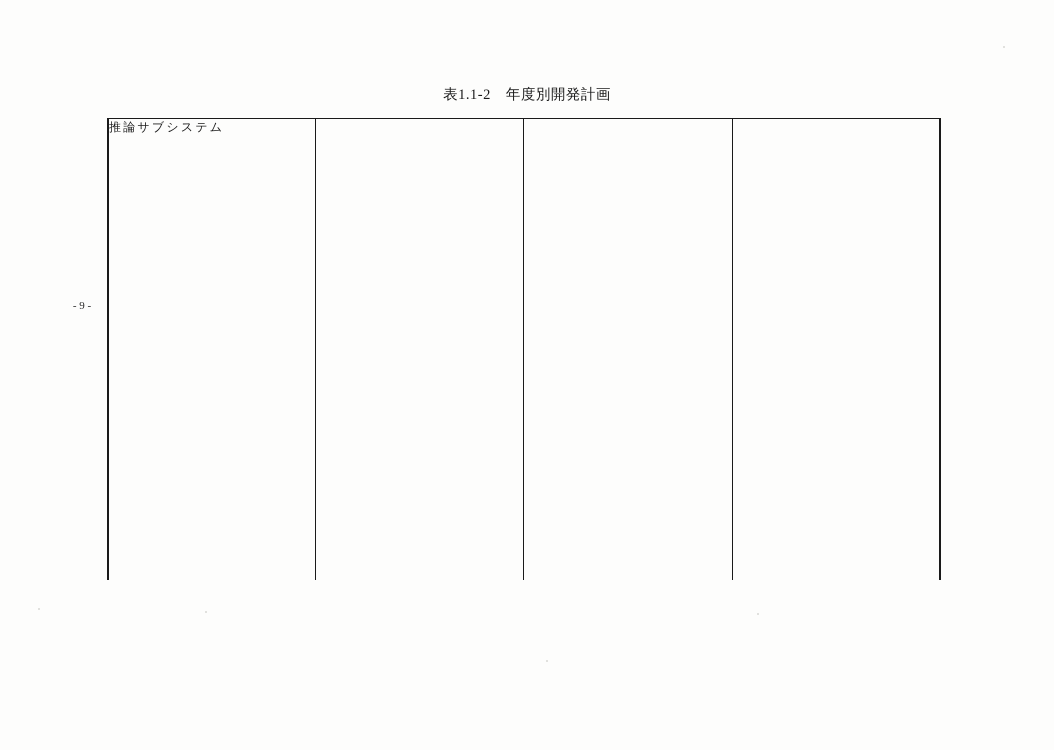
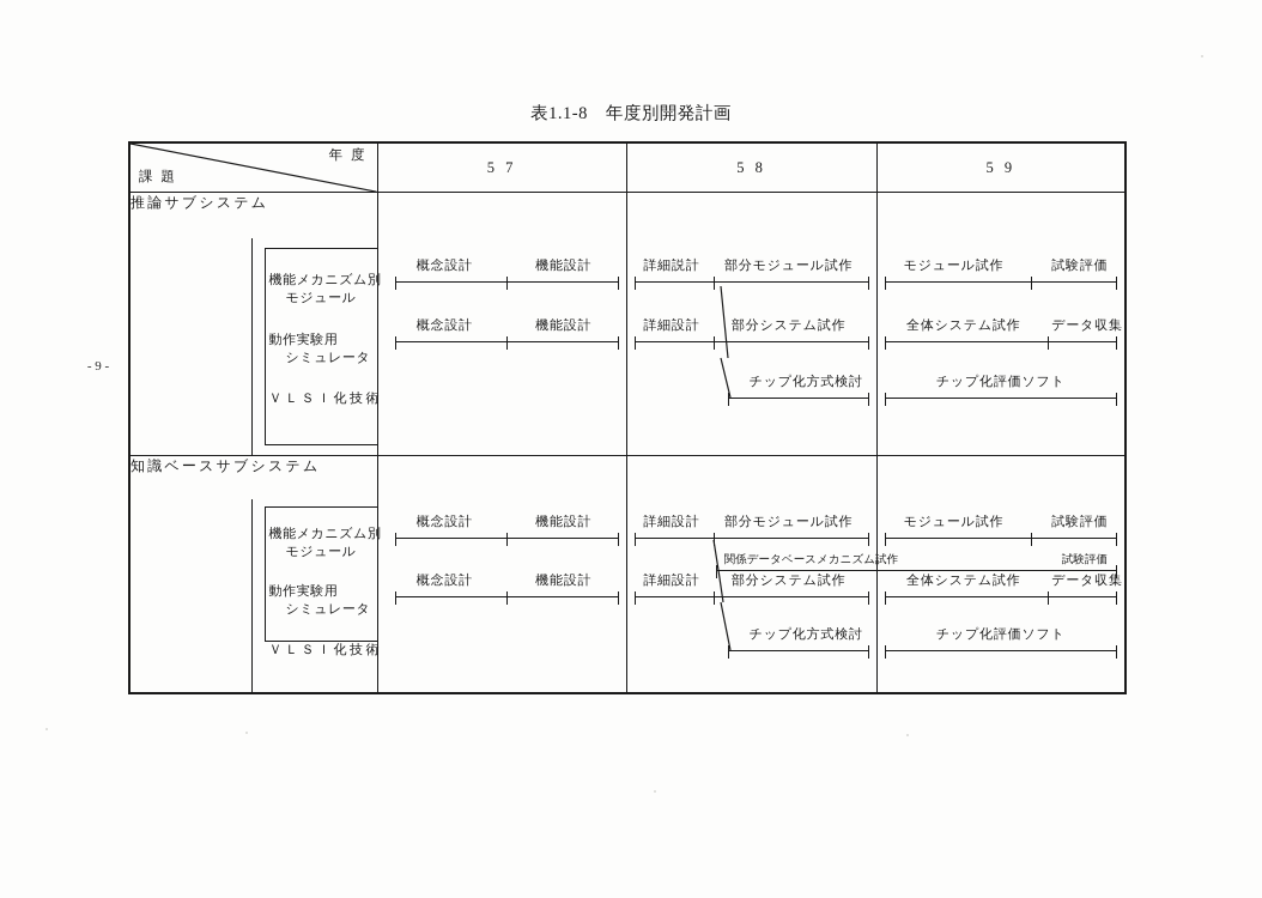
- 表1.1-2 年度別開発計画
+ 表1.1-8 年度別開発計画
  - 9 -
+ 年 度 課 題	5 7	5 8	5 9
  推論サブシステム
+ 	機能メカニズム別 モジュール 動作実験用 シミュレータ ＶＬＳＩ化技術	概念設計 機能設計 概念設計 機能設計	詳細説計 部分モジュール試作 詳細設計 部分システム試作 チップ化方式検討	モジュール試作 試験評価 全体システム試作 データ収集 チップ化評価ソフト
+ 知識ベースサブシステム
+ 	機能メカニズム別 モジュール 動作実験用 シミュレータ ＶＬＳＩ化技術	概念設計 機能設計 概念設計 機能設計	詳細設計 部分モジュール試作 関係データベースメカニズム試作 詳細設計 部分システム試作 チップ化方式検討	モジュール試作 試験評価 試験評価 全体システム試作 データ収集 チップ化評価ソフト
